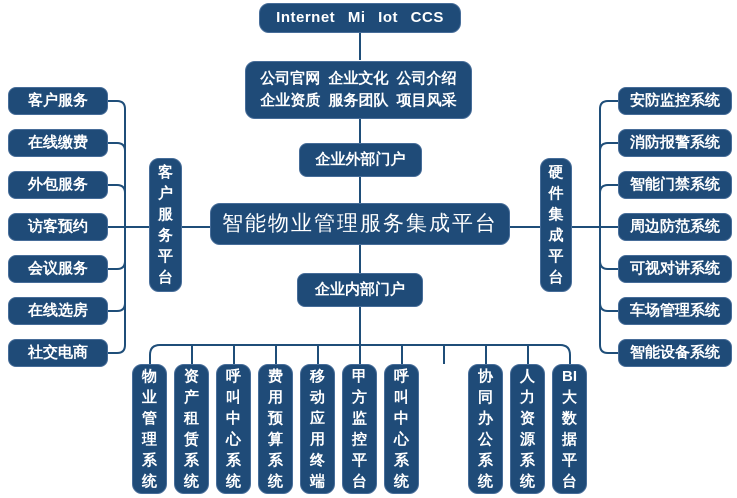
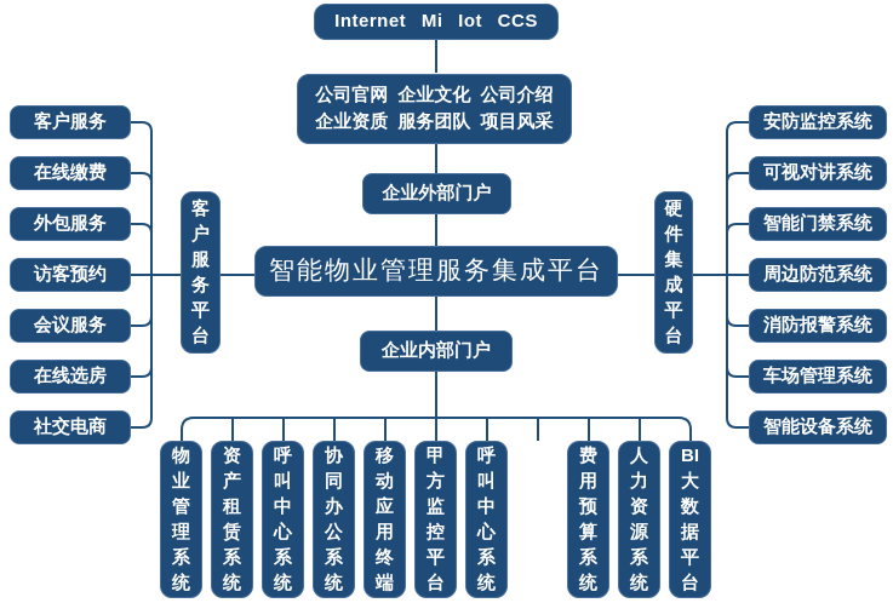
  Internet Mi Iot CCS
  公司官网 企业文化 公司介绍
  企业资质 服务团队 项目风采
  企业外部门户
  智能物业管理服务集成平台
  企业内部门户
  客户服务
  在线缴费
  外包服务
  访客预约
  会议服务
  在线选房
  社交电商
  客户服务平台
  硬件集成平台
  安防监控系统
- 消防报警系统
+ 可视对讲系统
  智能门禁系统
  周边防范系统
- 可视对讲系统
+ 消防报警系统
  车场管理系统
  智能设备系统
  物业管理系统
  资产租赁系统
  呼叫中心系统
- 费用预算系统
+ 协同办公系统
  移动应用终端
  甲方监控平台
  呼叫中心系统
- 协同办公系统
+ 费用预算系统
  人力资源系统
  BI大数据平台
